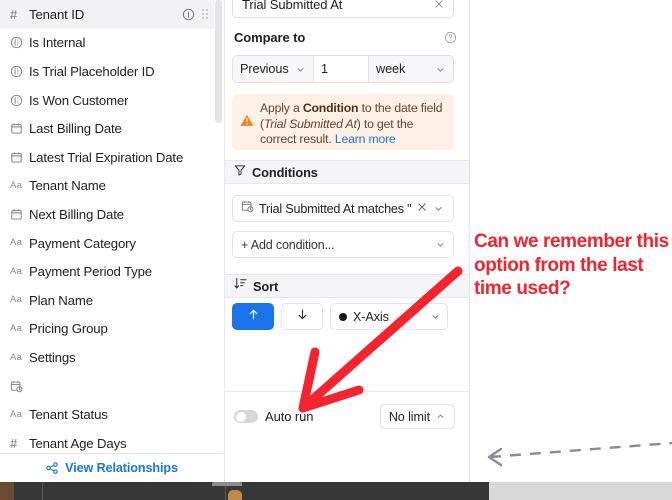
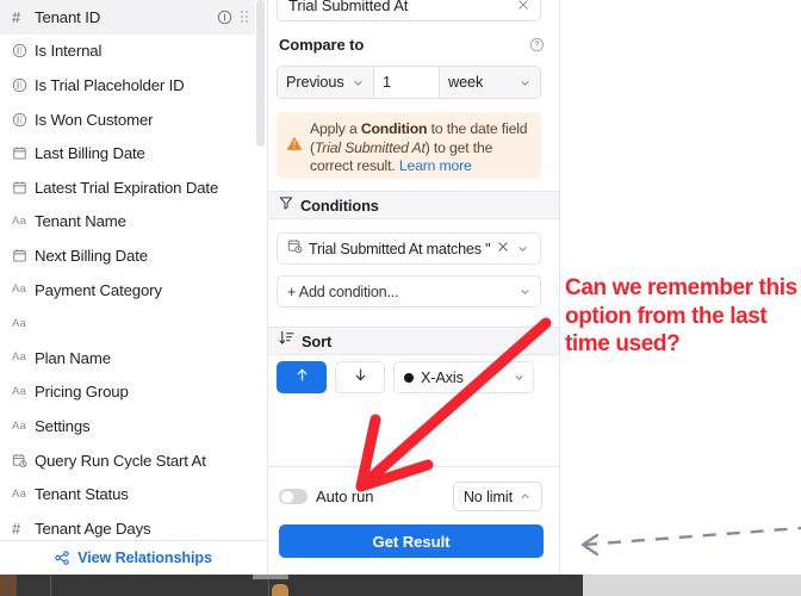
  #
  Tenant ID
  Is Internal
  Is Trial Placeholder ID
  Is Won Customer
  Last Billing Date
  Latest Trial Expiration Date
  Aa
  Tenant Name
  Next Billing Date
  Aa
  Payment Category
  Aa
- Payment Period Type
  Aa
  Plan Name
  Aa
  Pricing Group
  Aa
  Settings
+ Query Run Cycle Start At
  Aa
  Tenant Status
  #
  Tenant Age Days
  View Relationships
  Trial Submitted At
  Compare to
  Previous
  1
  week
  Apply a Condition to the date field (Trial Submitted At) to get the correct result. Learn more
  Conditions
  Trial Submitted At matches "
  + Add condition...
  Sort
  X-Axis
  Auto run
  No limit
+ Get Result
  Can we remember this option from the last time used?
